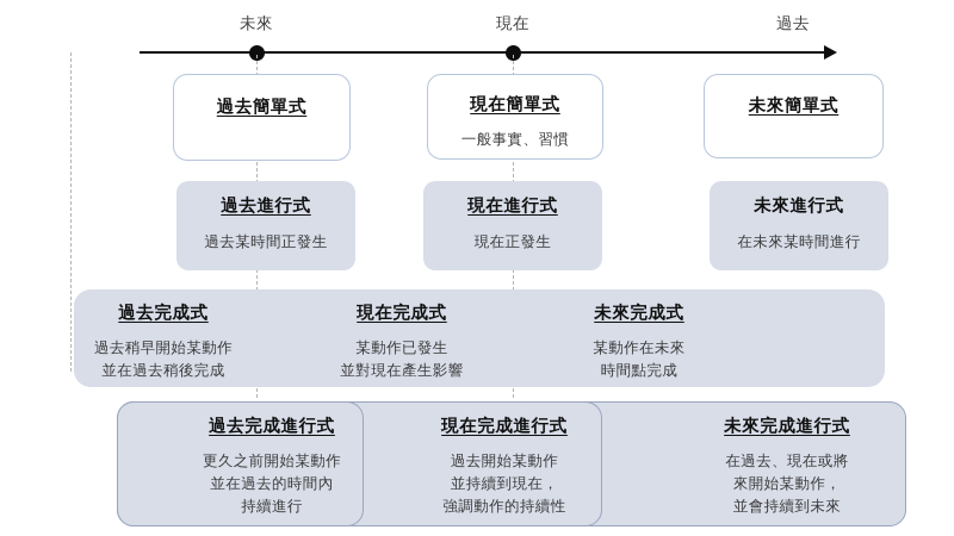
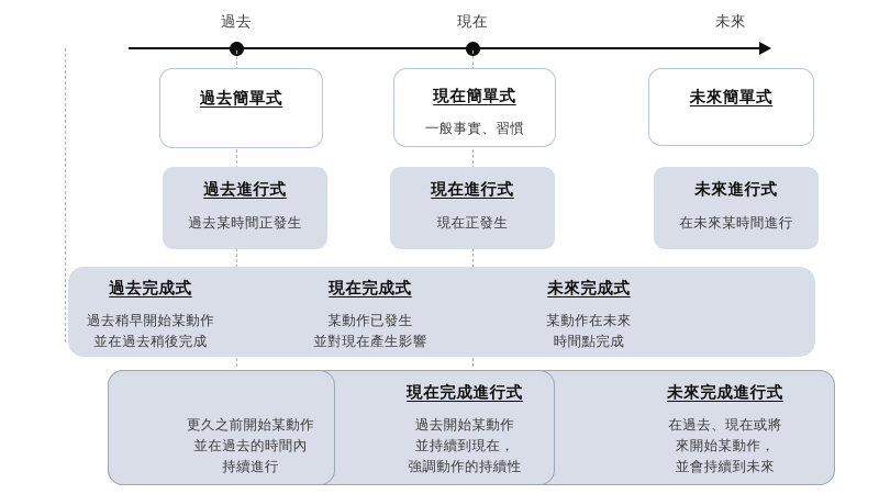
- 未來
+ 過去
  現在
- 過去
+ 未來
  過去簡單式
  現在簡單式
  一般事實、習慣
  未來簡單式
  過去進行式
  過去某時間正發生
  現在進行式
  現在正發生
  未來進行式
  在未來某時間進行
  過去完成式
  過去稍早開始某動作
  並在過去稍後完成
  現在完成式
  某動作已發生
  並對現在產生影響
  未來完成式
  某動作在未來
  時間點完成
- 過去完成進行式
  更久之前開始某動作
  並在過去的時間內
  持續進行
  現在完成進行式
  過去開始某動作
  並持續到現在，
  強調動作的持續性
  未來完成進行式
  在過去、現在或將
  來開始某動作，
  並會持續到未來
